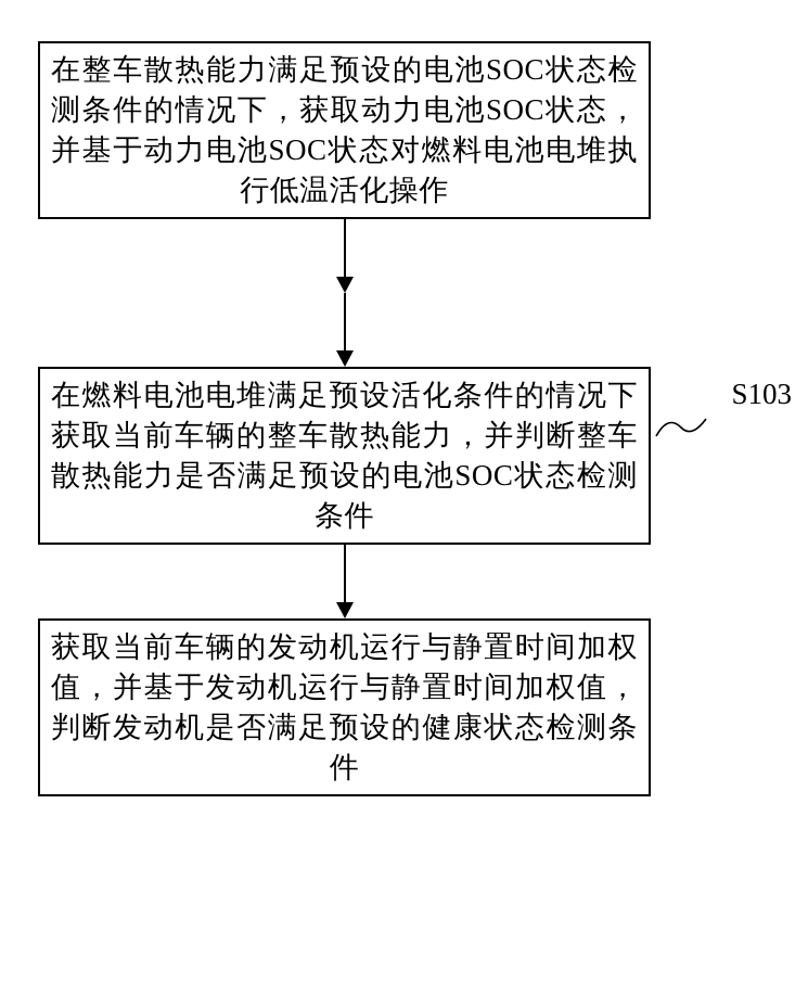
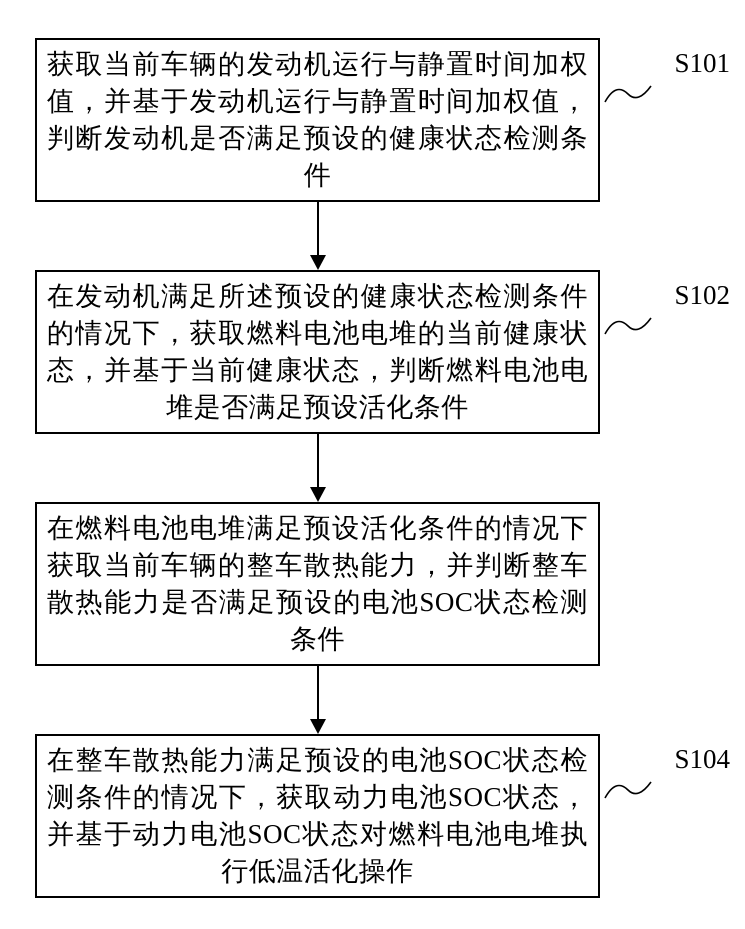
- 在整车散热能力满足预设的电池SOC状态检测条件的情况下，获取动力电池SOC状态，并基于动力电池SOC状态对燃料电池电堆执行低温活化操作
+ 获取当前车辆的发动机运行与静置时间加权值，并基于发动机运行与静置时间加权值，判断发动机是否满足预设的健康状态检测条件
+ S101
+ 在发动机满足所述预设的健康状态检测条件的情况下，获取燃料电池电堆的当前健康状态，并基于当前健康状态，判断燃料电池电堆是否满足预设活化条件
+ S102
  在燃料电池电堆满足预设活化条件的情况下获取当前车辆的整车散热能力，并判断整车散热能力是否满足预设的电池SOC状态检测条件
- S103
- 获取当前车辆的发动机运行与静置时间加权值，并基于发动机运行与静置时间加权值，判断发动机是否满足预设的健康状态检测条件
+ 在整车散热能力满足预设的电池SOC状态检测条件的情况下，获取动力电池SOC状态，并基于动力电池SOC状态对燃料电池电堆执行低温活化操作
+ S104
